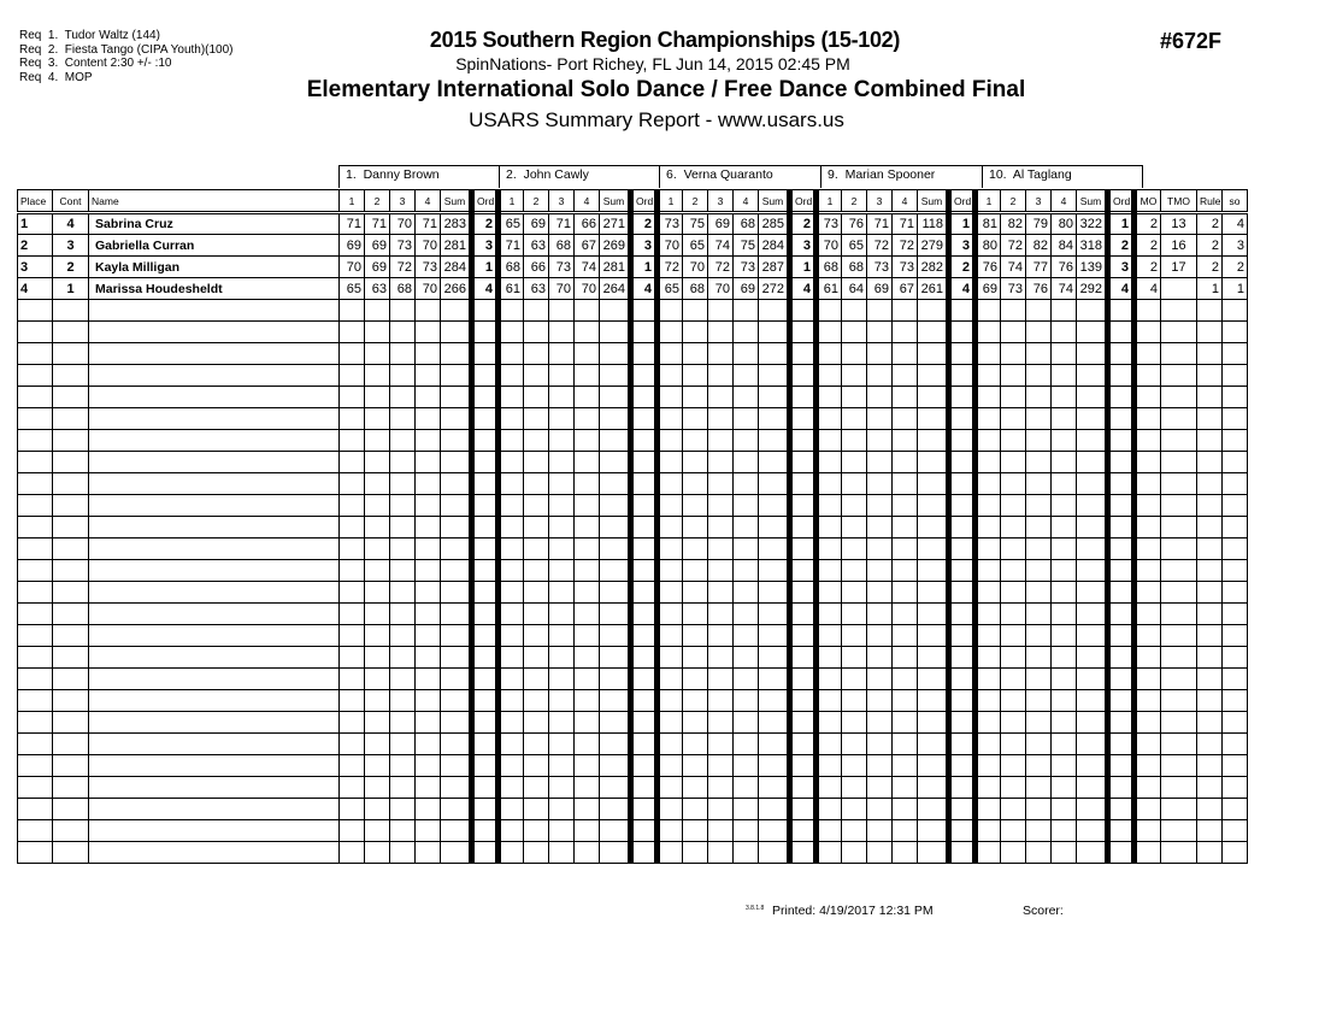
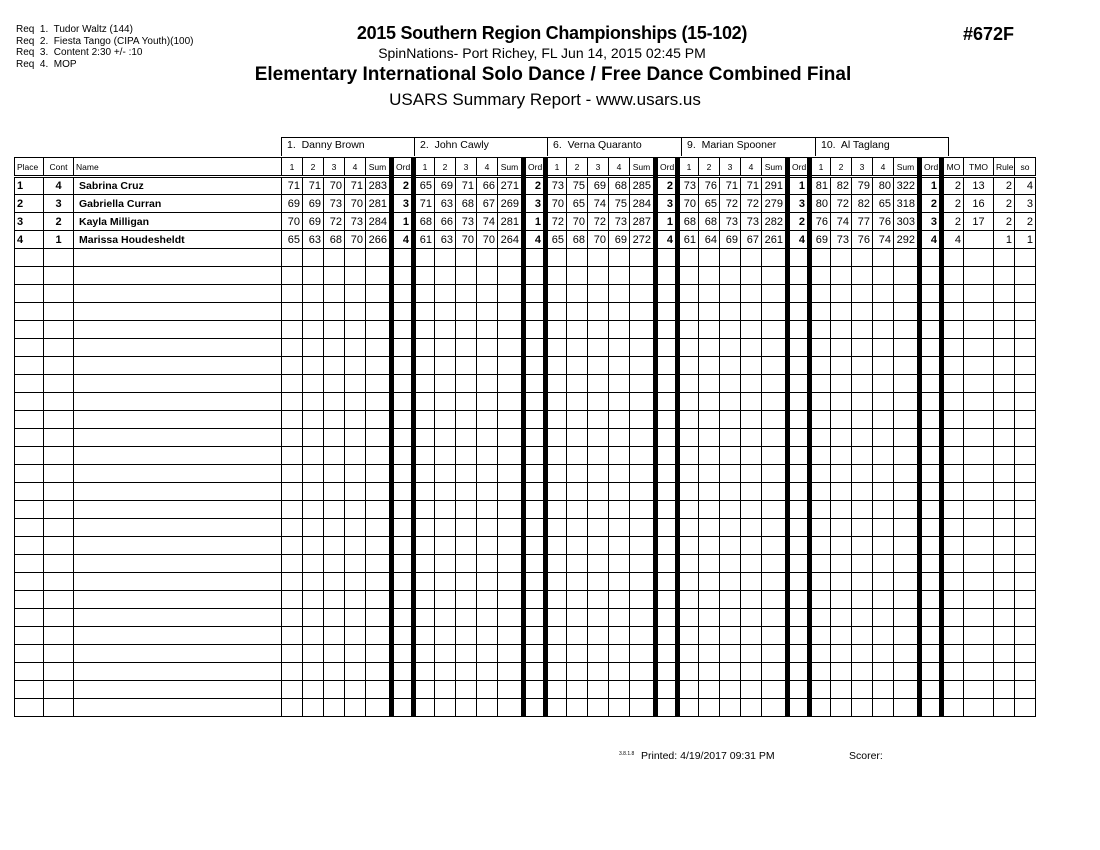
  Req 1. Tudor Waltz (144)
  Req 2. Fiesta Tango (CIPA Youth)(100)
  Req 3. Content 2:30 +/- :10
  Req 4. MOP
  2015 Southern Region Championships (15-102)
  SpinNations- Port Richey, FL Jun 14, 2015 02:45 PM
  Elementary International Solo Dance / Free Dance Combined Final
  USARS Summary Report - www.usars.us
  #672F
  1. Danny Brown
  2. John Cawly
  6. Verna Quaranto
  9. Marian Spooner
  10. Al Taglang
  Place	Cont	Name	1	2	3	4	Sum	Ord	1	2	3	4	Sum	Ord	1	2	3	4	Sum	Ord	1	2	3	4	Sum	Ord	1	2	3	4	Sum	Ord	MO	TMO	Rule	so
- 1	4	Sabrina Cruz	71	71	70	71	283	2	65	69	71	66	271	2	73	75	69	68	285	2	73	76	71	71	118	1	81	82	79	80	322	1	2	13	2	4
+ 1	4	Sabrina Cruz	71	71	70	71	283	2	65	69	71	66	271	2	73	75	69	68	285	2	73	76	71	71	291	1	81	82	79	80	322	1	2	13	2	4
- 2	3	Gabriella Curran	69	69	73	70	281	3	71	63	68	67	269	3	70	65	74	75	284	3	70	65	72	72	279	3	80	72	82	84	318	2	2	16	2	3
+ 2	3	Gabriella Curran	69	69	73	70	281	3	71	63	68	67	269	3	70	65	74	75	284	3	70	65	72	72	279	3	80	72	82	65	318	2	2	16	2	3
- 3	2	Kayla Milligan	70	69	72	73	284	1	68	66	73	74	281	1	72	70	72	73	287	1	68	68	73	73	282	2	76	74	77	76	139	3	2	17	2	2
+ 3	2	Kayla Milligan	70	69	72	73	284	1	68	66	73	74	281	1	72	70	72	73	287	1	68	68	73	73	282	2	76	74	77	76	303	3	2	17	2	2
  4	1	Marissa Houdesheldt	65	63	68	70	266	4	61	63	70	70	264	4	65	68	70	69	272	4	61	64	69	67	261	4	69	73	76	74	292	4	4		1	1
- Printed: 4/19/2017 12:31 PM
+ Printed: 4/19/2017 09:31 PM
  Scorer:
